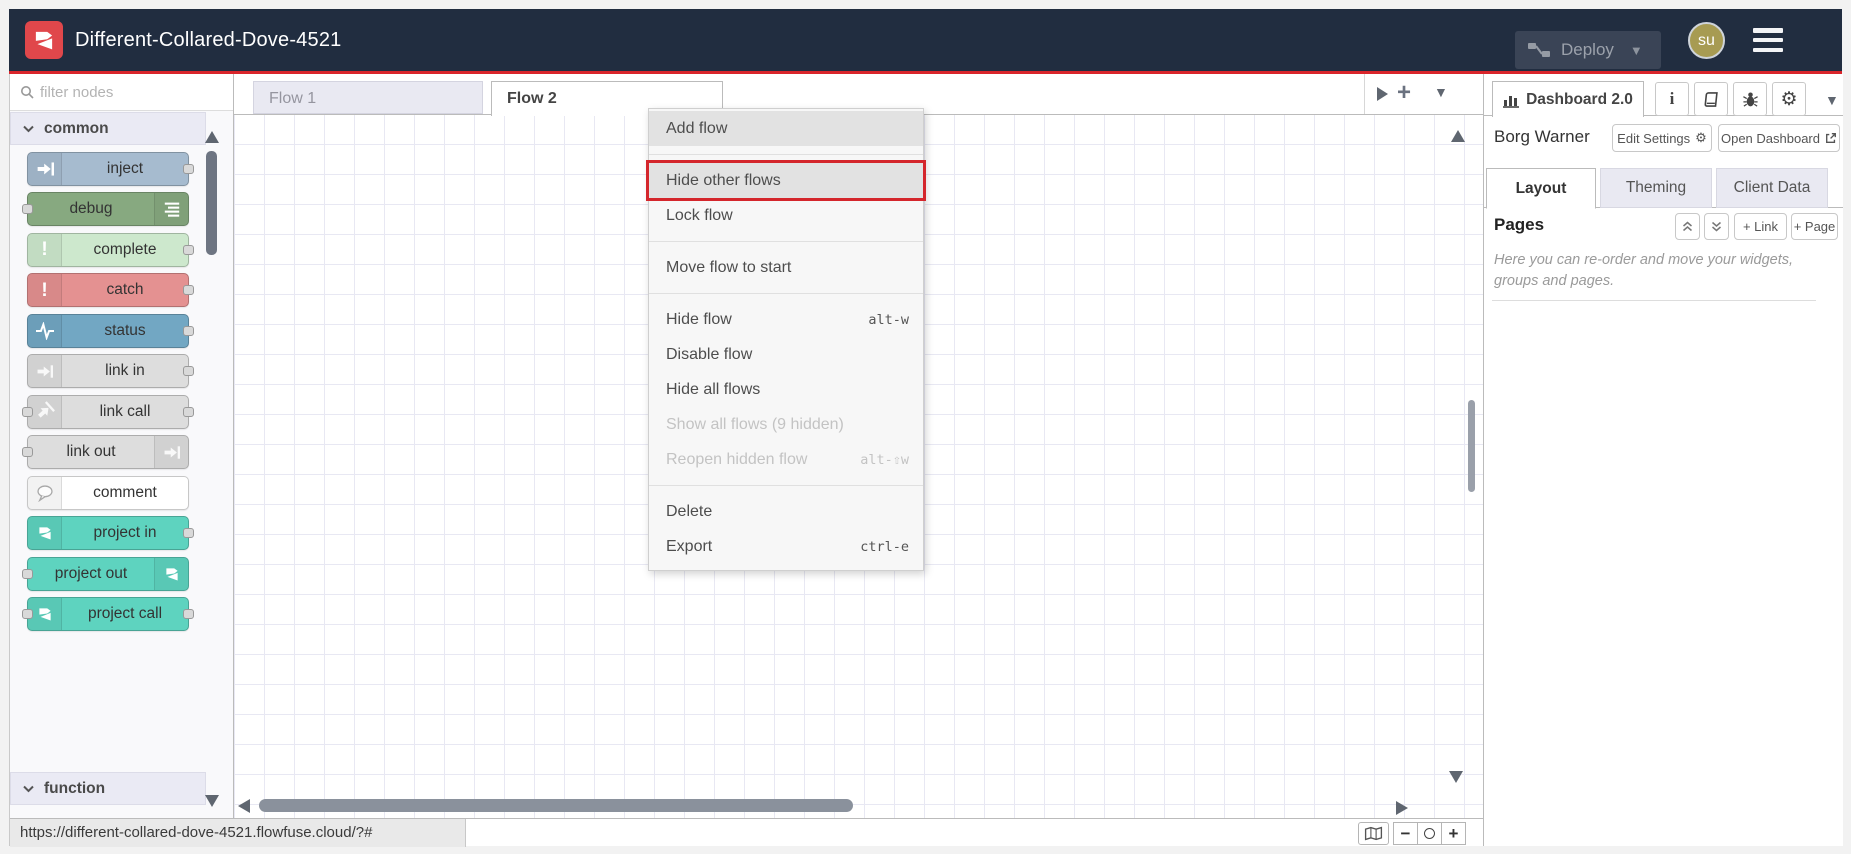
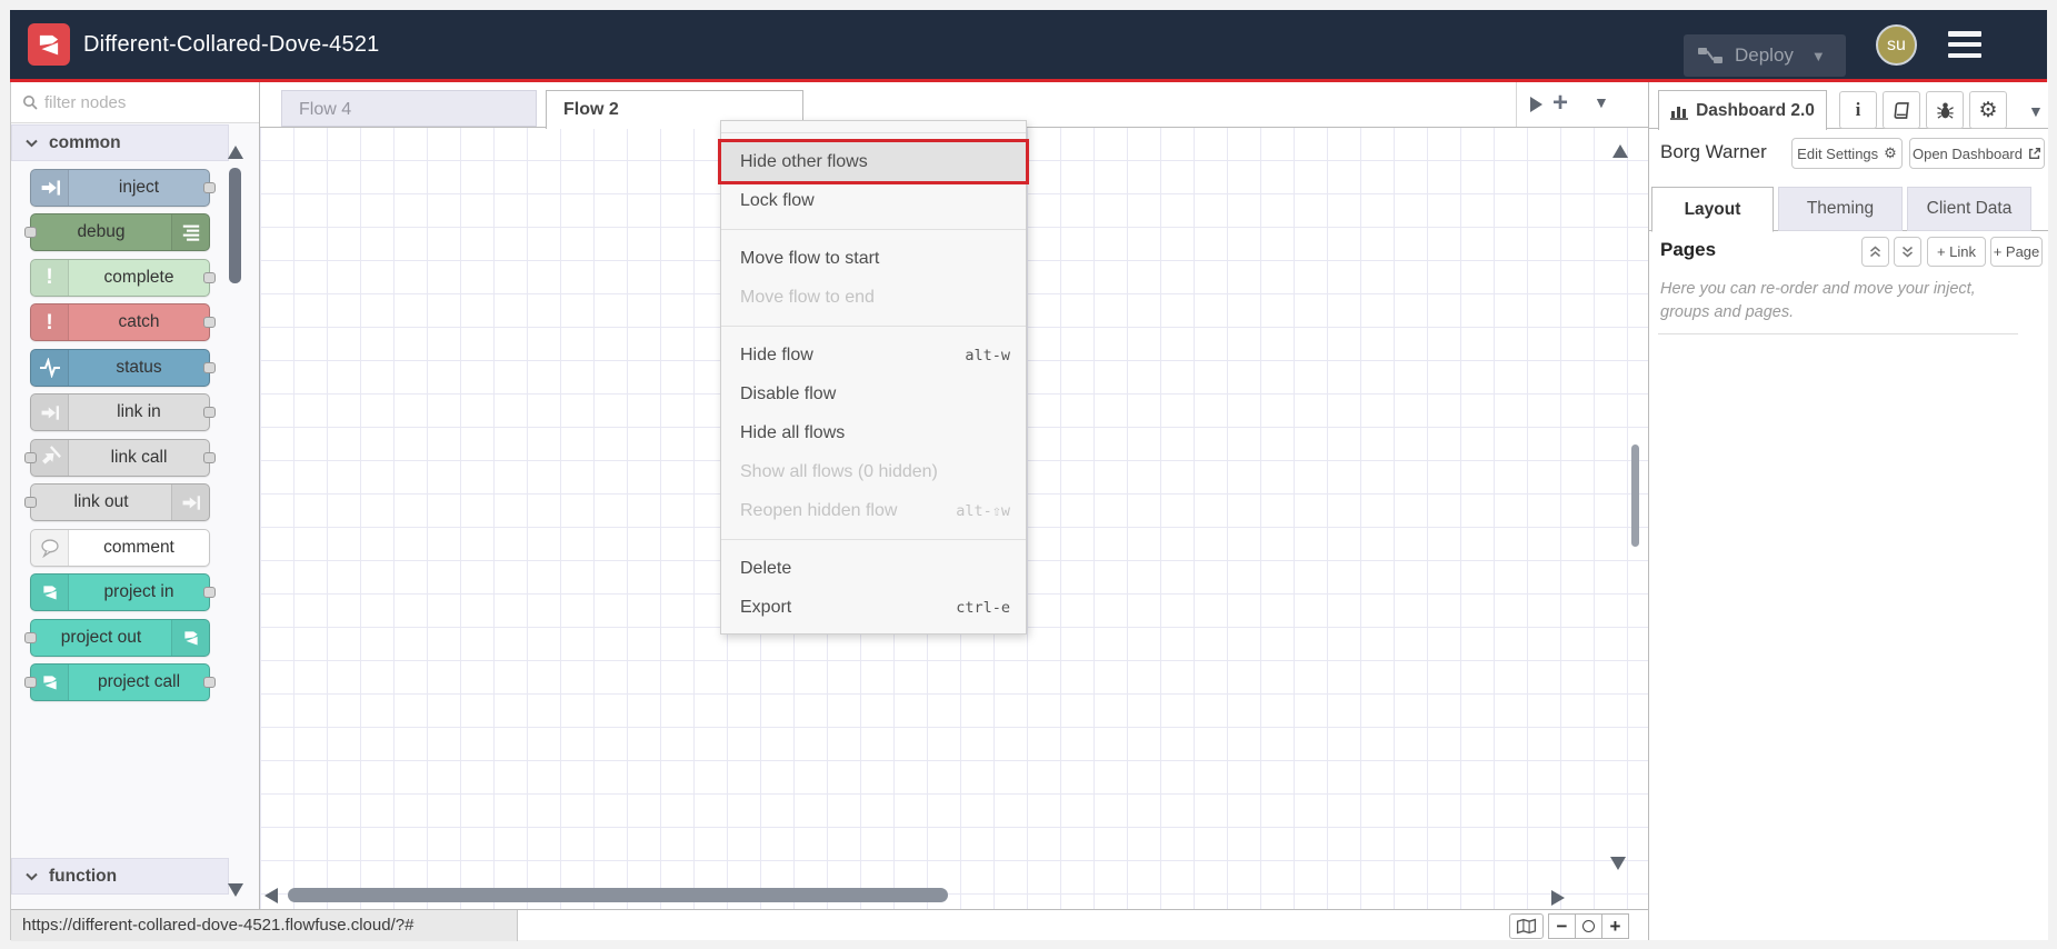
  Different-Collared-Dove-4521
  Deploy
  ▼
  su
  filter nodes
  common
  inject
  debug
  !
  complete
  !
  catch
  status
  link in
  link call
  link out
  comment
  project in
  project out
  project call
  function
- Flow 1
+ Flow 4
  Flow 2
  +
  ▼
- Add flow
  Hide other flows
  Lock flow
  Move flow to start
+ Move flow to end
  Hide flow
  alt-w
  Disable flow
  Hide all flows
- Show all flows (9 hidden)
+ Show all flows (0 hidden)
  Reopen hidden flow
  alt-⇧w
  Delete
  Export
  ctrl-e
  https://different-collared-dove-4521.flowfuse.cloud/?#
  −
  +
  Dashboard 2.0
  i
  ⚙
  ▼
  Borg Warner
  Edit Settings
  ⚙
  Open Dashboard
  Layout
  Theming
  Client Data
  Pages
  + Link
  + Page
- Here you can re-order and move your widgets, groups and pages.
+ Here you can re-order and move your inject, groups and pages.
